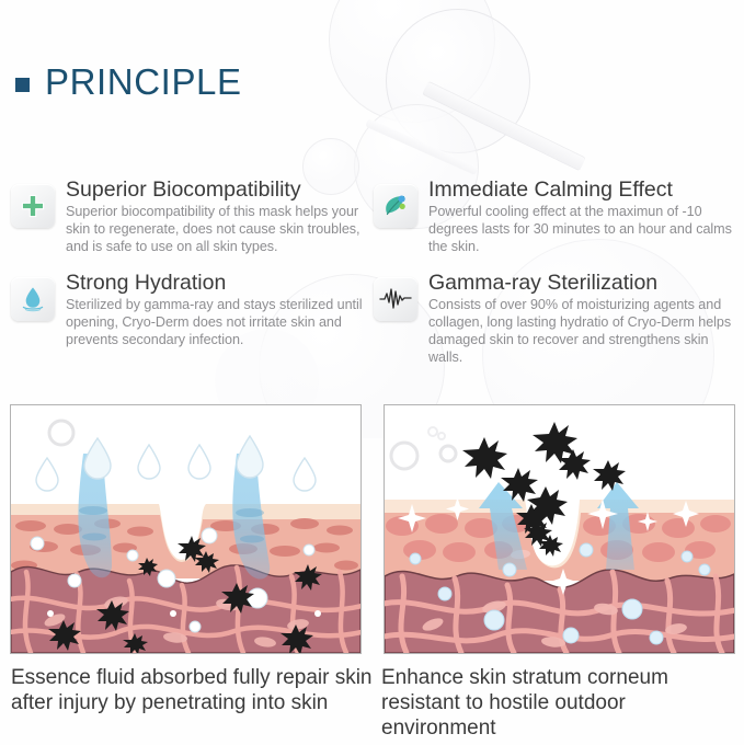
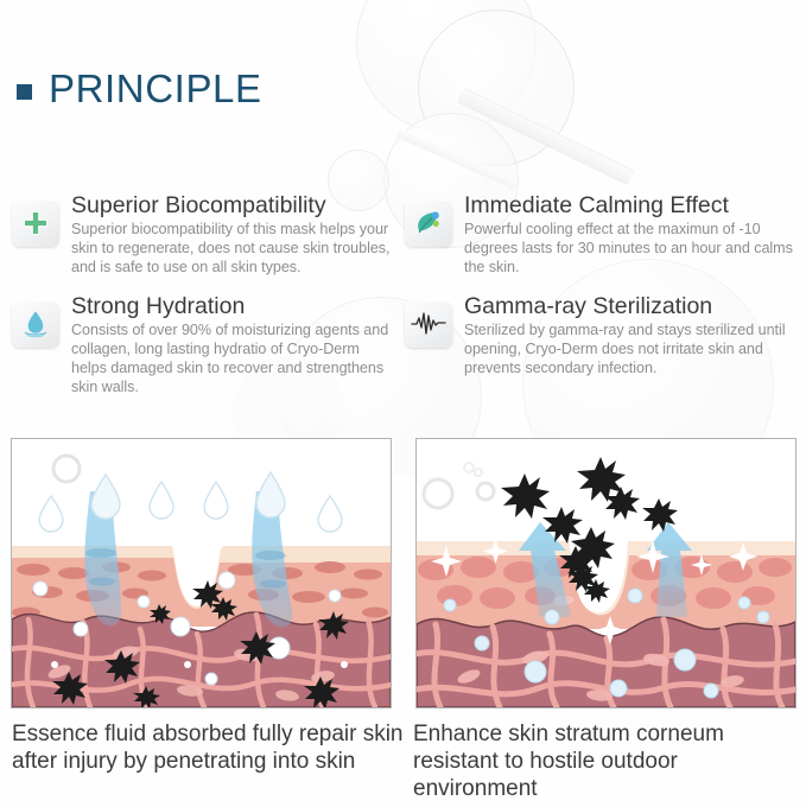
  PRINCIPLE
  Superior Biocompatibility
  Superior biocompatibility of this mask helps your skin to regenerate, does not cause skin troubles, and is safe to use on all skin types.
  Immediate Calming Effect
  Powerful cooling effect at the maximun of -10 degrees lasts for 30 minutes to an hour and calms the skin.
  Strong Hydration
- Sterilized by gamma-ray and stays sterilized until opening, Cryo-Derm does not irritate skin and prevents secondary infection.
+ Consists of over 90% of moisturizing agents and collagen, long lasting hydratio of Cryo-Derm helps damaged skin to recover and strengthens skin walls.
  Gamma-ray Sterilization
- Consists of over 90% of moisturizing agents and collagen, long lasting hydratio of Cryo-Derm helps damaged skin to recover and strengthens skin walls.
+ Sterilized by gamma-ray and stays sterilized until opening, Cryo-Derm does not irritate skin and prevents secondary infection.
  Essence fluid absorbed fully repair skin after injury by penetrating into skin
  Enhance skin stratum corneum resistant to hostile outdoor environment
